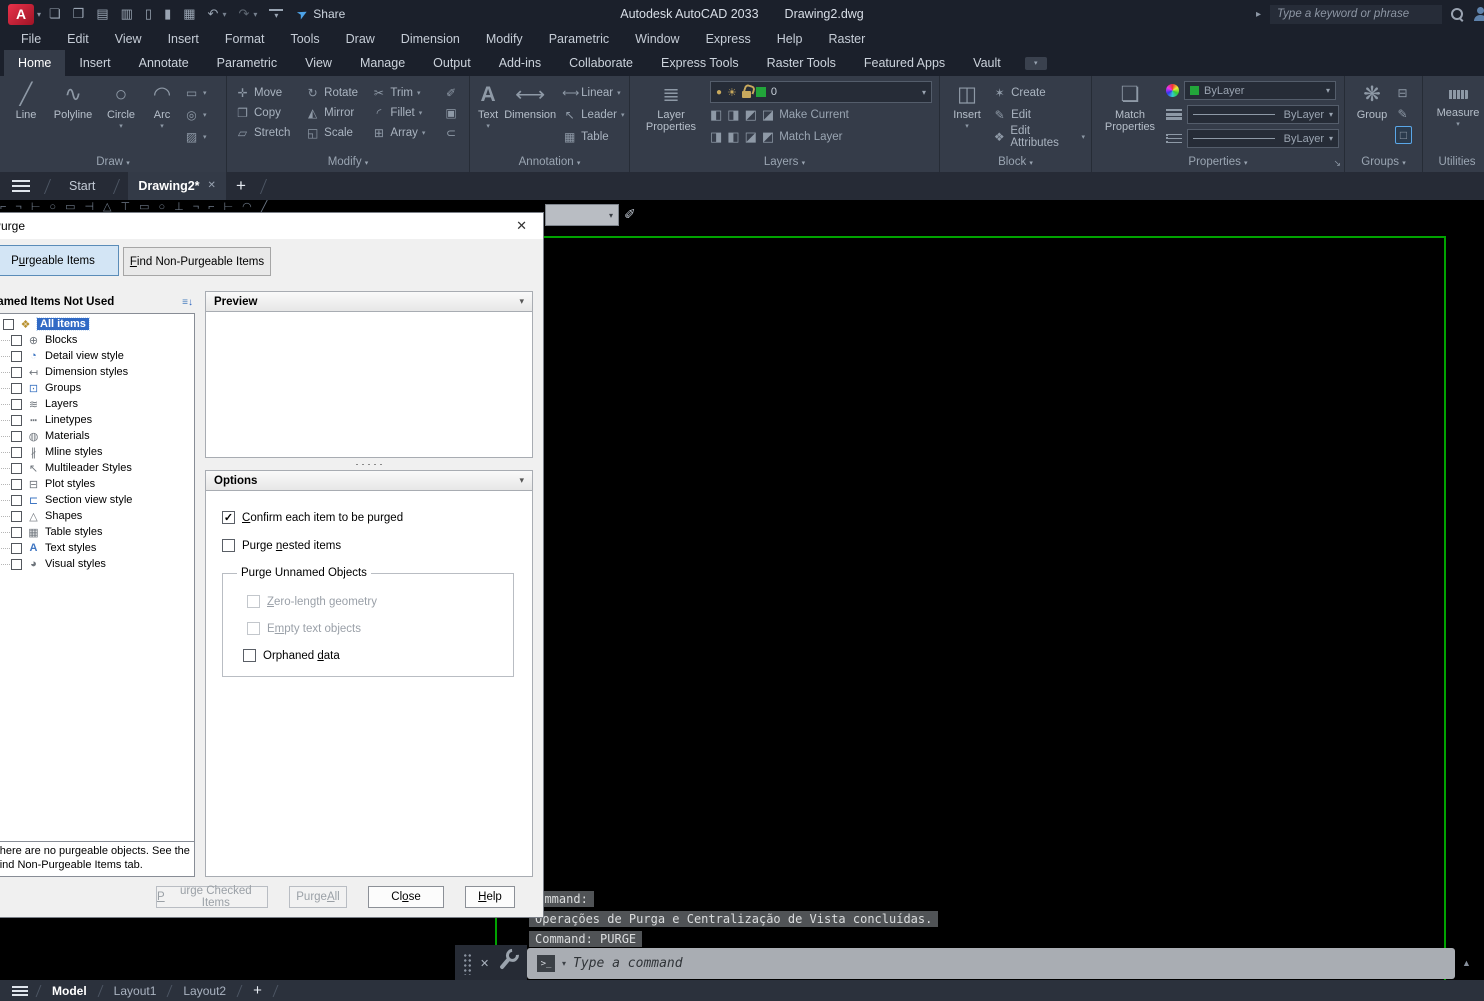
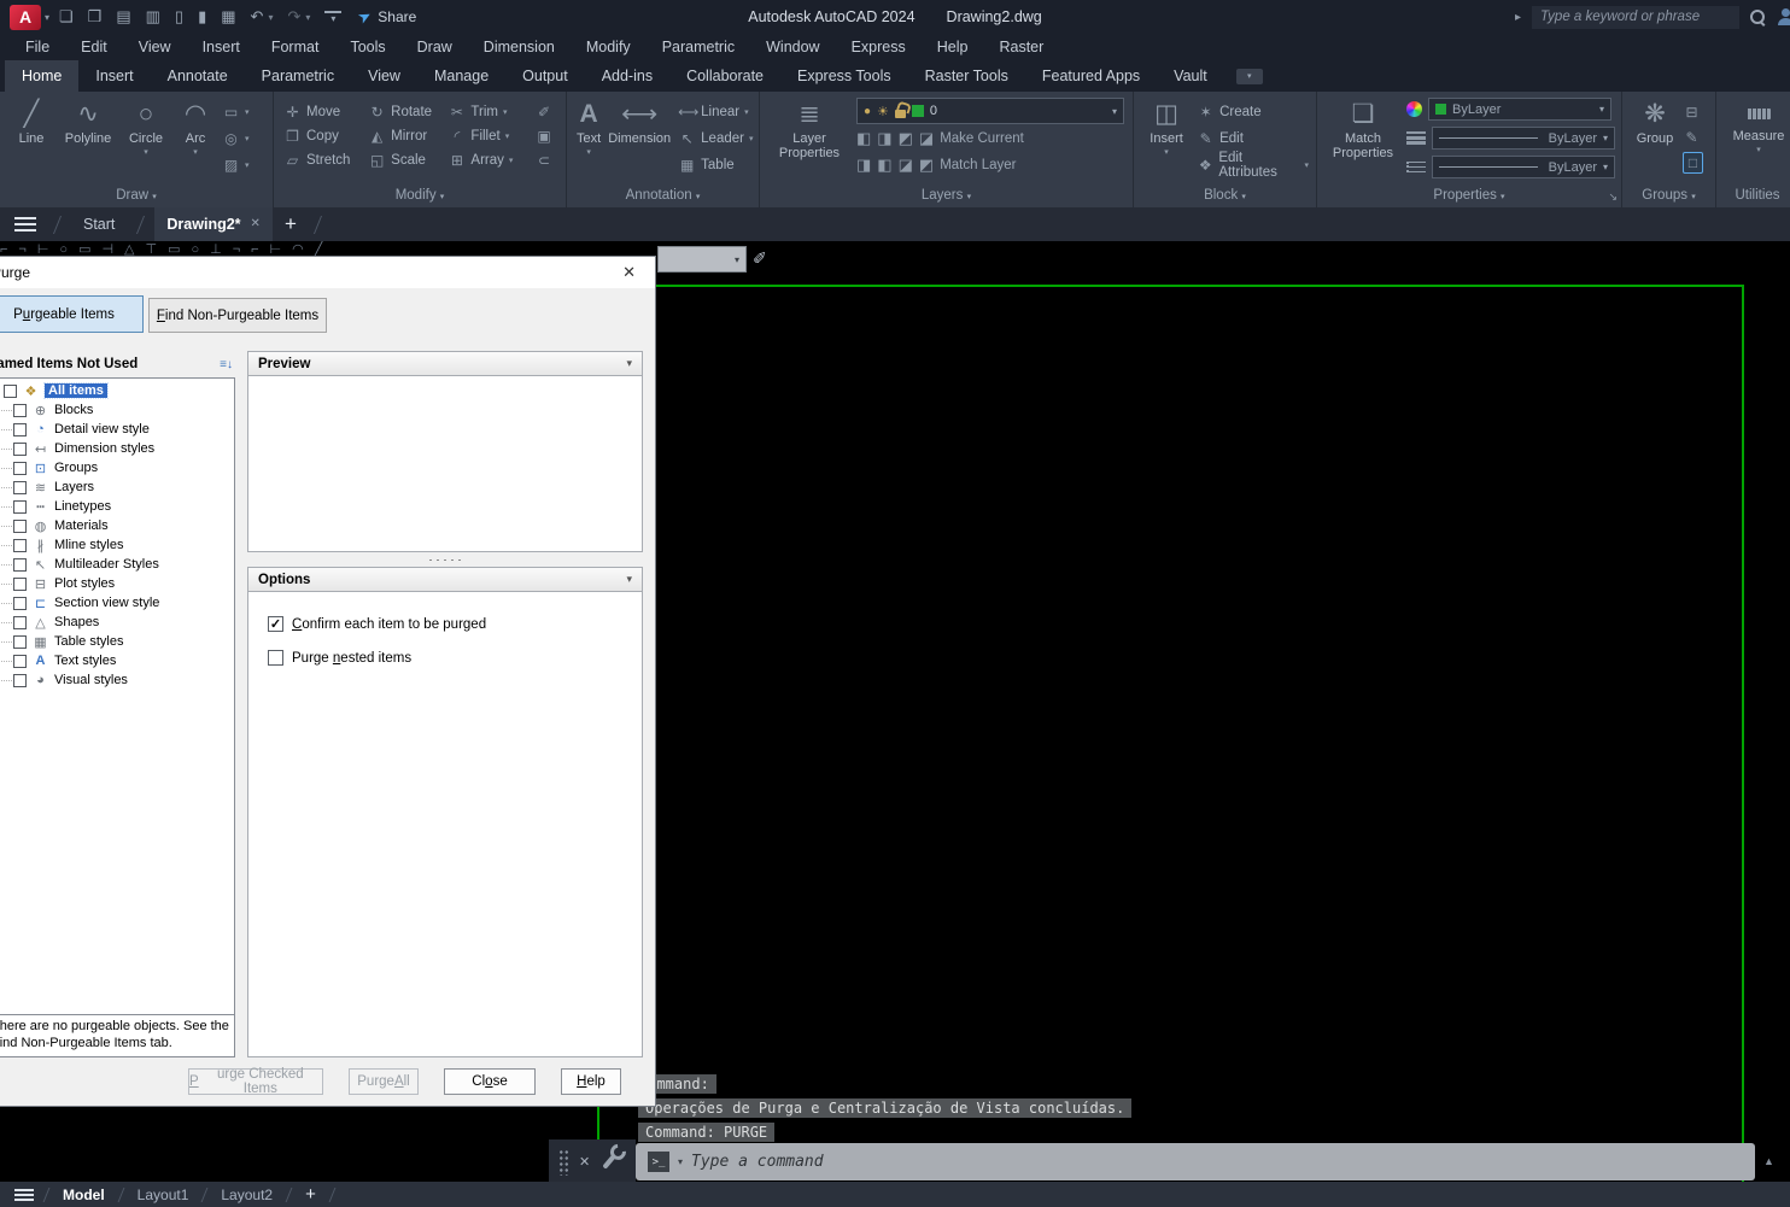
  A
  ▾
  ❏
  ❒
  ▤
  ▥
  ▯
  ▮
  ▦
  ↶
  ▾
  ↷
  ▾
  ▾
  Share
- Autodesk AutoCAD 2033
+ Autodesk AutoCAD 2024
  Drawing2.dwg
  ▸
  Type a keyword or phrase
  File
  Edit
  View
  Insert
  Format
  Tools
  Draw
  Dimension
  Modify
  Parametric
  Window
  Express
  Help
  Raster
  Home
  Insert
  Annotate
  Parametric
  View
  Manage
  Output
  Add-ins
  Collaborate
  Express Tools
  Raster Tools
  Featured Apps
  Vault
  ╱
  Line
  ∿
  Polyline
  ○
  Circle
  ◠
  Arc
  ▭
  ◎
  ▨
  Draw
  ✛
  Move
  ❐
  Copy
  ▱
  Stretch
  ↻
  Rotate
  ◭
  Mirror
  ◱
  Scale
  ✂
  Trim
  ◜
  Fillet
  ⊞
  Array
  ✐
  ▣
  ⊂
  Modify
  A
  Text
  ⟷
  Dimension
  ⟷
  Linear
  ↖
  Leader
  ▦
  Table
  Annotation
  ≣
  Layer Properties
  ●
  ☀
  0
  ▾
  ◧
  ◨
  ◩
  ◪
  Make Current
  ◨
  ◧
  ◪
  ◩
  Match Layer
  Layers
  ◫
  Insert
  ✶
  Create
  ✎
  Edit
  ❖
  Edit Attributes
  Block
  ❏
  Match Properties
  ByLayer
  ▾
  ByLayer
  ▾
  ByLayer
  ▾
  Properties
  ↘
  ❋
  Group
  ⊟
  ✎
  □
  Groups
  Measure
  Utilities
  Start
  Drawing2*
  ✕
  +
  ⌐¬⊢○▭⊣△⊤▭○⊥¬⌐⊢◠╱
  ▾
  ✐
  mmand:
  Operações de Purga e Centralização de Vista concluídas.
  Command: PURGE
  ✕
  >_
  ▾
  Type a command
  ▲
  urge
  ✕
  P
  u
  rgeable Items
  F
  ind Non-Purgeable Items
  amed Items Not Used
  ≡
  ↓
  ❖
  All items
  ⊕
  Blocks
  ◔
  Detail view style
  ↤
  Dimension styles
  ⊡
  Groups
  ≋
  Layers
  ┅
  Linetypes
  ◍
  Materials
  ∦
  Mline styles
  ↖
  Multileader Styles
  ⊟
  Plot styles
  ⊏
  Section view style
  △
  Shapes
  ▦
  Table styles
  A
  Text styles
  ◕
  Visual styles
  here are no purgeable objects. See the ind Non-Purgeable Items tab.
  Preview
  ▾
  Options
  ▾
  ✓
  Confirm each item to be purged
  Purge nested items
- Purge Unnamed Objects
- Zero-length geometry
- Empty text objects
- Orphaned data
  P
  urge Checked Items
  Purge
  A
  ll
  Cl
  o
  se
  H
  elp
  Model
  Layout1
  Layout2
  +
